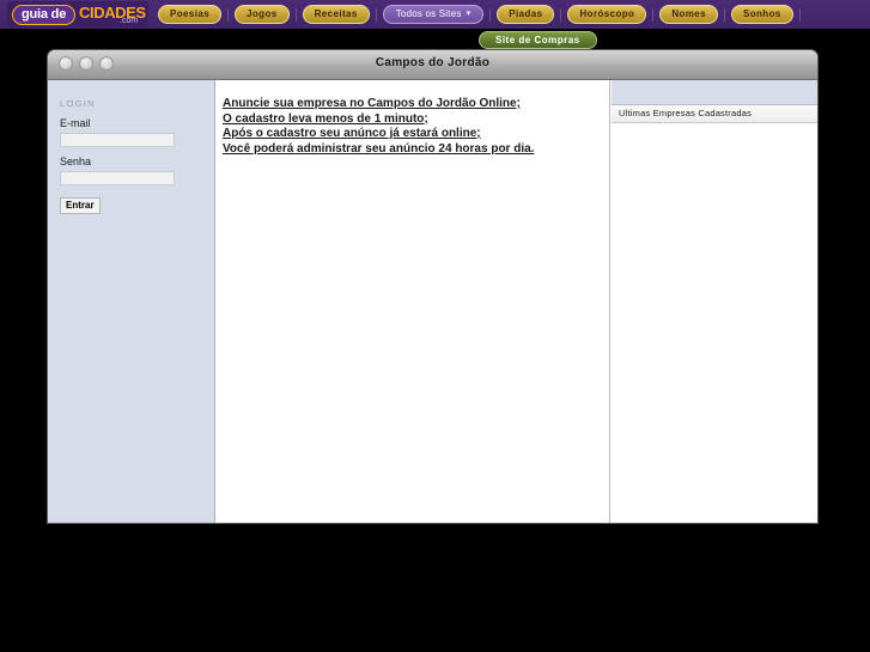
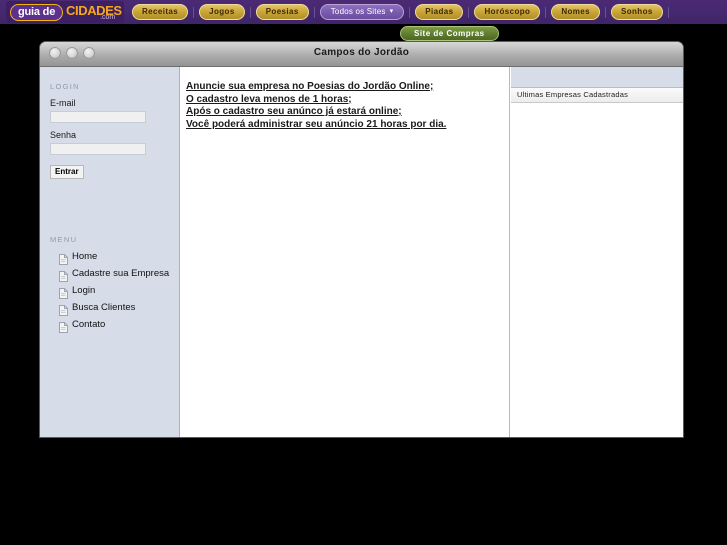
  guia de
  CIDADES
- Poesias
+ Receitas
  Jogos
- Receitas
+ Poesias
  Todos os Sites
  Piadas
  Horóscopo
  Nomes
  Sonhos
  Site de Compras
  Campos do Jordão
  LOGIN
  E-mail
  Senha
  Entrar
+ MENU
+ Home
+ Cadastre sua Empresa
+ Login
+ Busca Clientes
+ Contato
- Anuncie sua empresa no Campos do Jordão Online;
+ Anuncie sua empresa no Poesias do Jordão Online;
- O cadastro leva menos de 1 minuto;
+ O cadastro leva menos de 1 horas;
  Após o cadastro seu anúnco já estará online;
- Você poderá administrar seu anúncio 24 horas por dia.
+ Você poderá administrar seu anúncio 21 horas por dia.
  Ultimas Empresas Cadastradas
